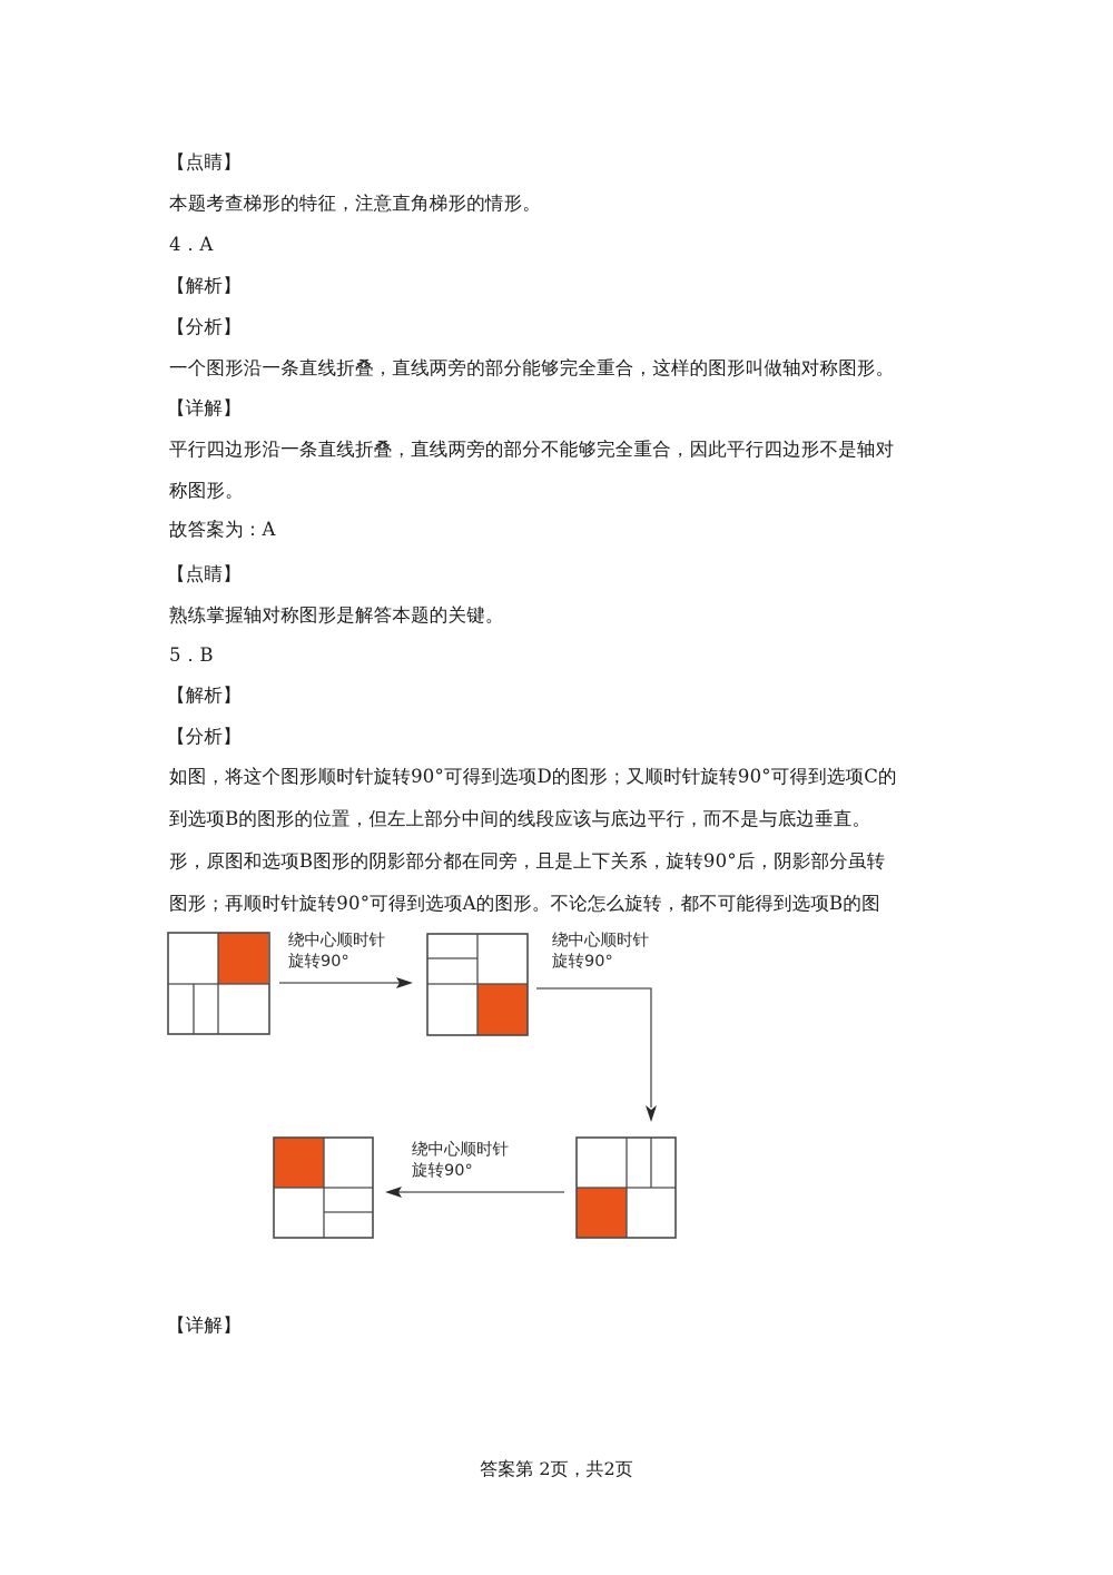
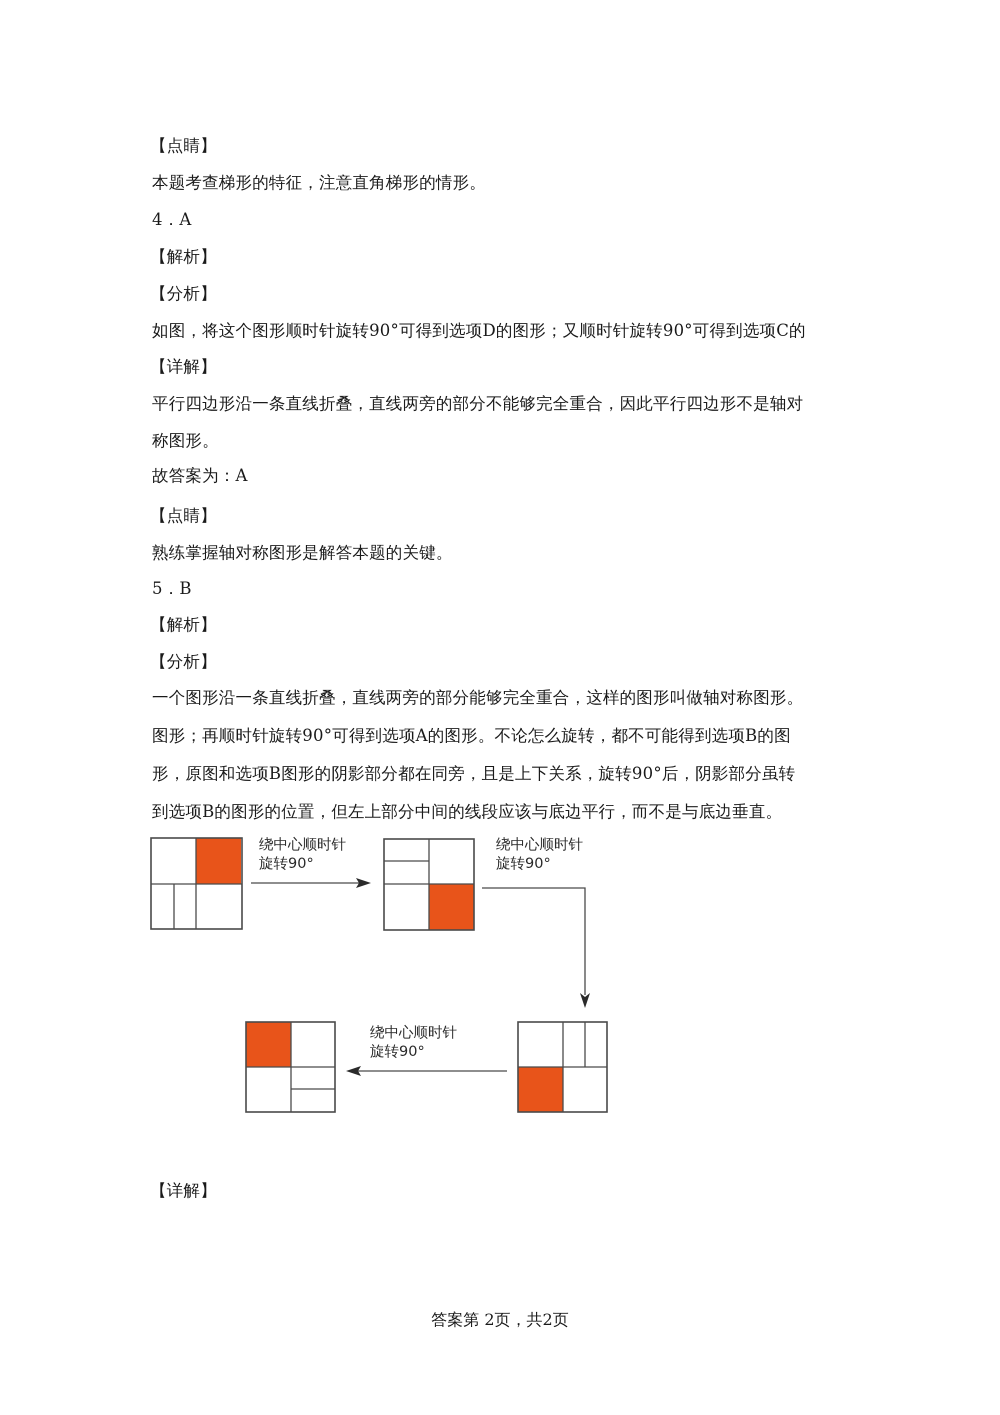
  【点睛】
  本题考查梯形的特征，注意直角梯形的情形。
  4．A
  【解析】
  【分析】
- 一个图形沿一条直线折叠，直线两旁的部分能够完全重合，这样的图形叫做轴对称图形。
+ 如图，将这个图形顺时针旋转90°可得到选项D的图形；又顺时针旋转90°可得到选项C的
  【详解】
  平行四边形沿一条直线折叠，直线两旁的部分不能够完全重合，因此平行四边形不是轴对
  称图形。
  故答案为：A
  【点睛】
  熟练掌握轴对称图形是解答本题的关键。
  5．B
  【解析】
  【分析】
- 如图，将这个图形顺时针旋转90°可得到选项D的图形；又顺时针旋转90°可得到选项C的
+ 一个图形沿一条直线折叠，直线两旁的部分能够完全重合，这样的图形叫做轴对称图形。
- 到选项B的图形的位置，但左上部分中间的线段应该与底边平行，而不是与底边垂直。
+ 图形；再顺时针旋转90°可得到选项A的图形。不论怎么旋转，都不可能得到选项B的图
  形，原图和选项B图形的阴影部分都在同旁，且是上下关系，旋转90°后，阴影部分虽转
- 图形；再顺时针旋转90°可得到选项A的图形。不论怎么旋转，都不可能得到选项B的图
+ 到选项B的图形的位置，但左上部分中间的线段应该与底边平行，而不是与底边垂直。
  【详解】
  绕中心顺时针
  旋转90°
  绕中心顺时针
  旋转90°
  绕中心顺时针
  旋转90°
  答案第 2页，共2页
